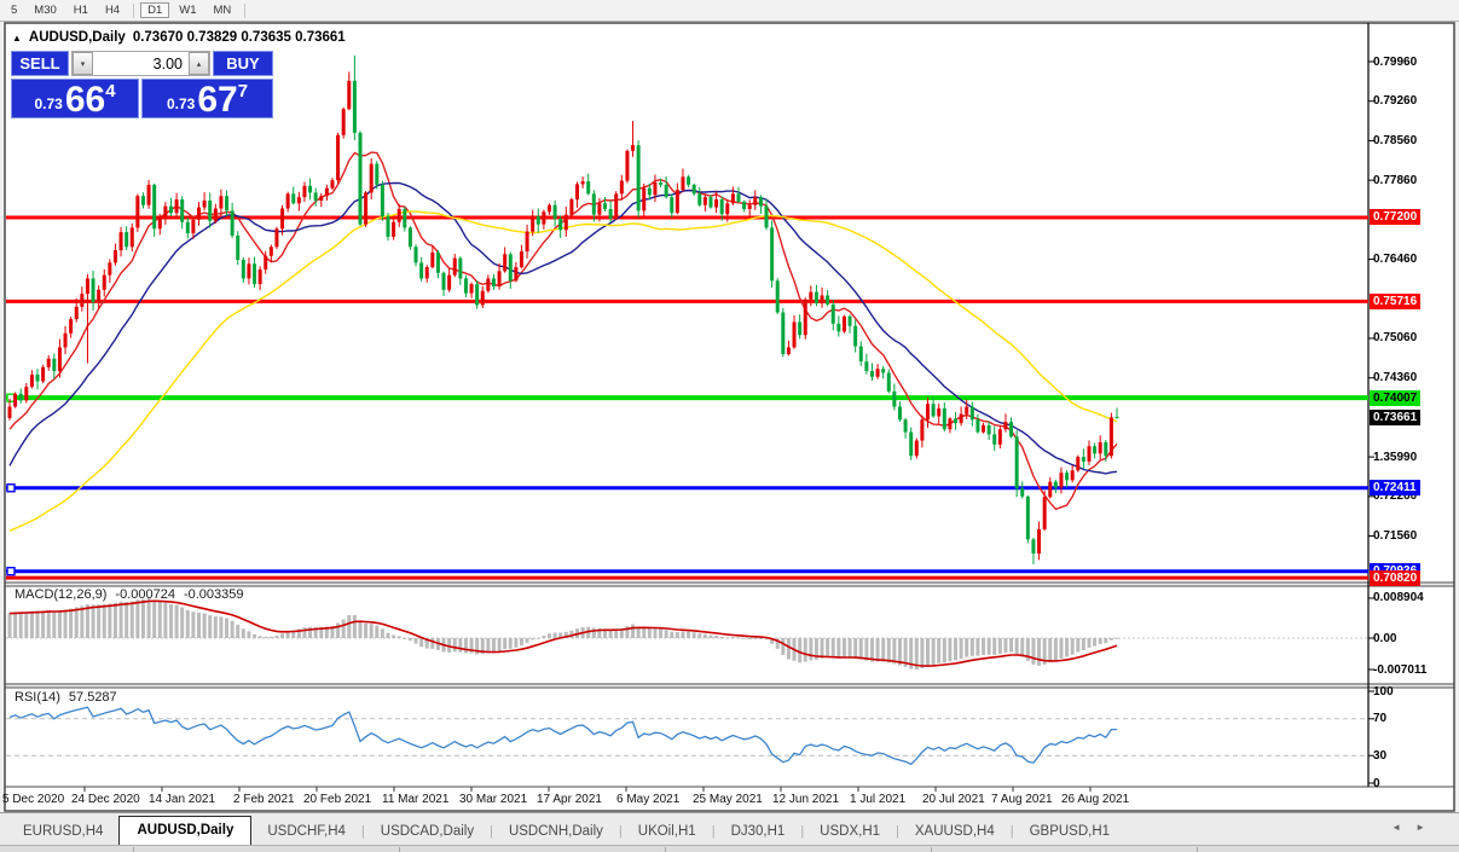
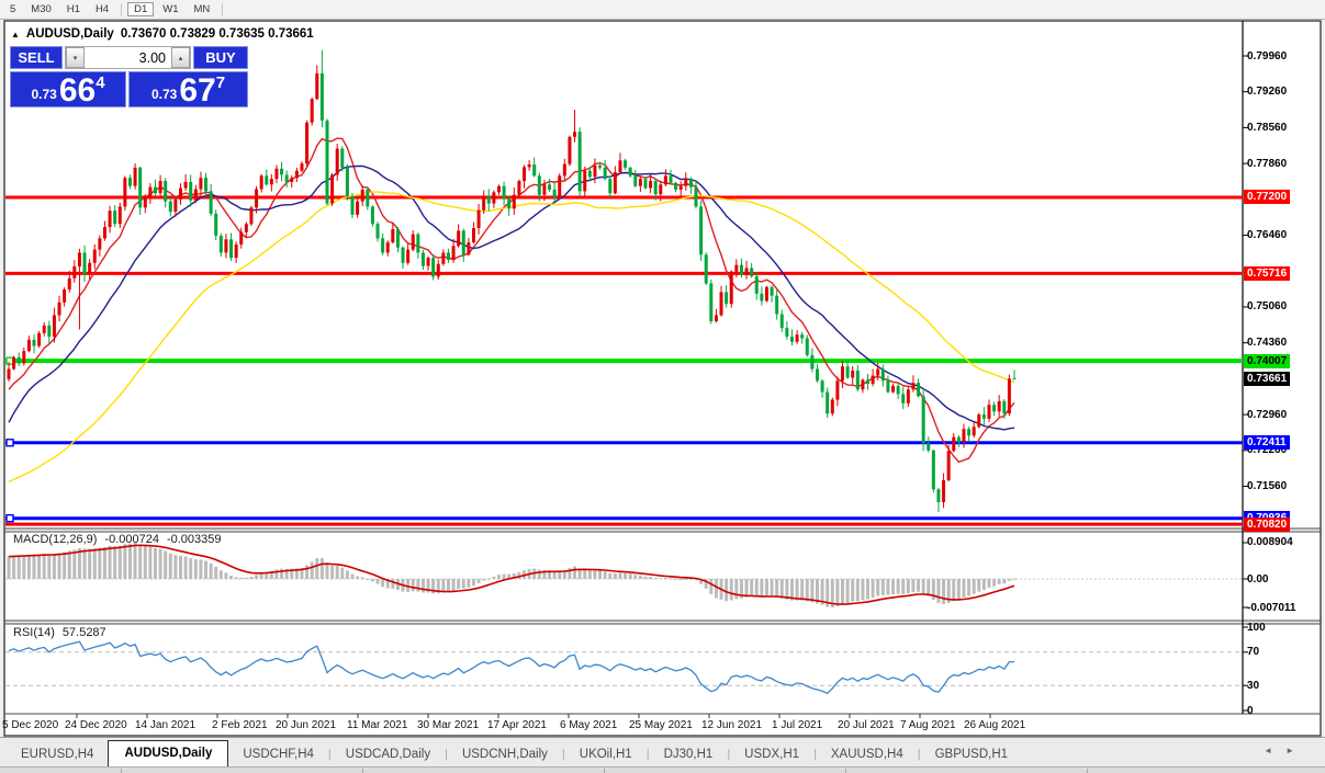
  5
  M30
  H1
  H4
  D1
  W1
  MN
  ▲
  AUDUSD,Daily
  0.73670 0.73829 0.73635 0.73661
  SELL
  3.00
  BUY
  0.73
  66
  4
  0.73
  67
  7
  MACD(12,26,9)
  -0.000724
  -0.003359
  RSI(14)
  57.5287
  0.79960
  0.79260
  0.78560
  0.77860
  0.76460
  0.75060
  0.74360
- 1.35990
+ 0.72960
  0.72260
  0.71560
  0.77200
  0.75716
  0.74007
  0.72411
  0.70820
  0.73661
  0.008904
  0.00
  -0.007011
  100
  70
  30
  0
  5 Dec 2020
  24 Dec 2020
  14 Jan 2021
  2 Feb 2021
- 20 Feb 2021
+ 20 Jun 2021
  11 Mar 2021
  30 Mar 2021
  17 Apr 2021
  6 May 2021
  25 May 2021
  12 Jun 2021
  1 Jul 2021
  20 Jul 2021
  7 Aug 2021
  26 Aug 2021
  EURUSD,H4
  AUDUSD,Daily
  USDCHF,H4
  |
  USDCAD,Daily
  |
  USDCNH,Daily
  |
  UKOil,H1
  |
  DJ30,H1
  |
  USDX,H1
  |
  XAUUSD,H4
  |
  GBPUSD,H1
  ◄
  ►
